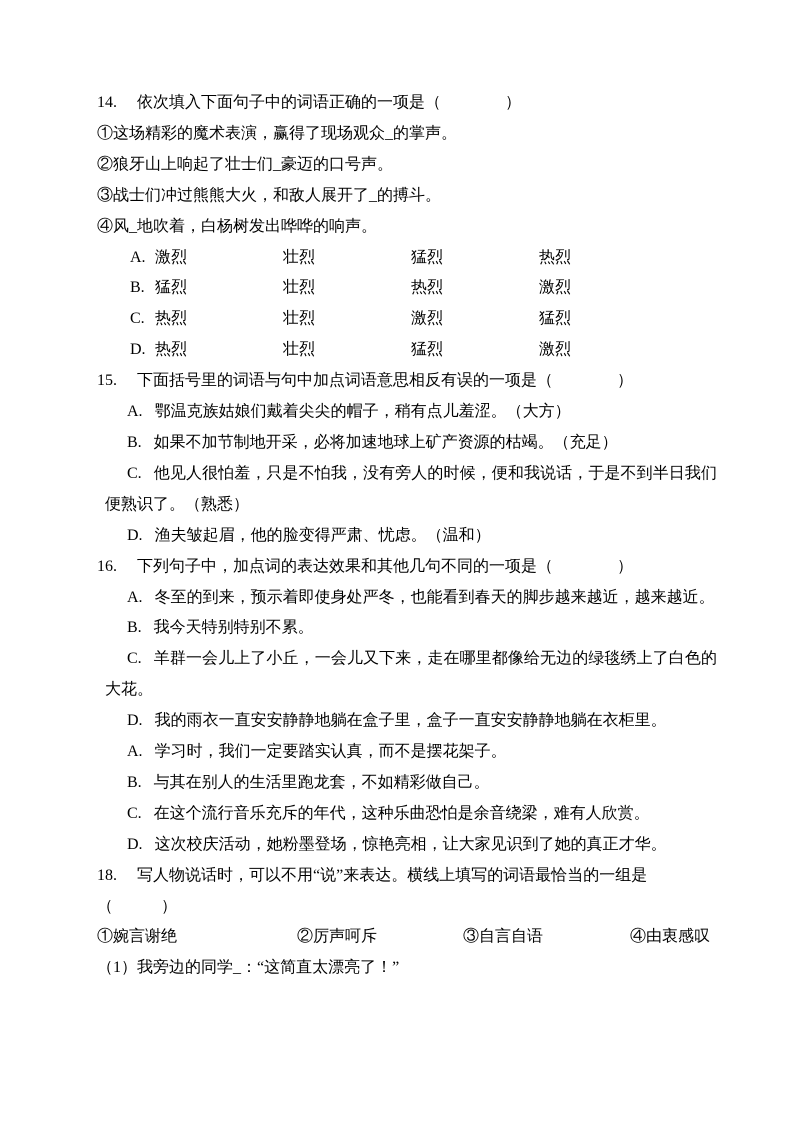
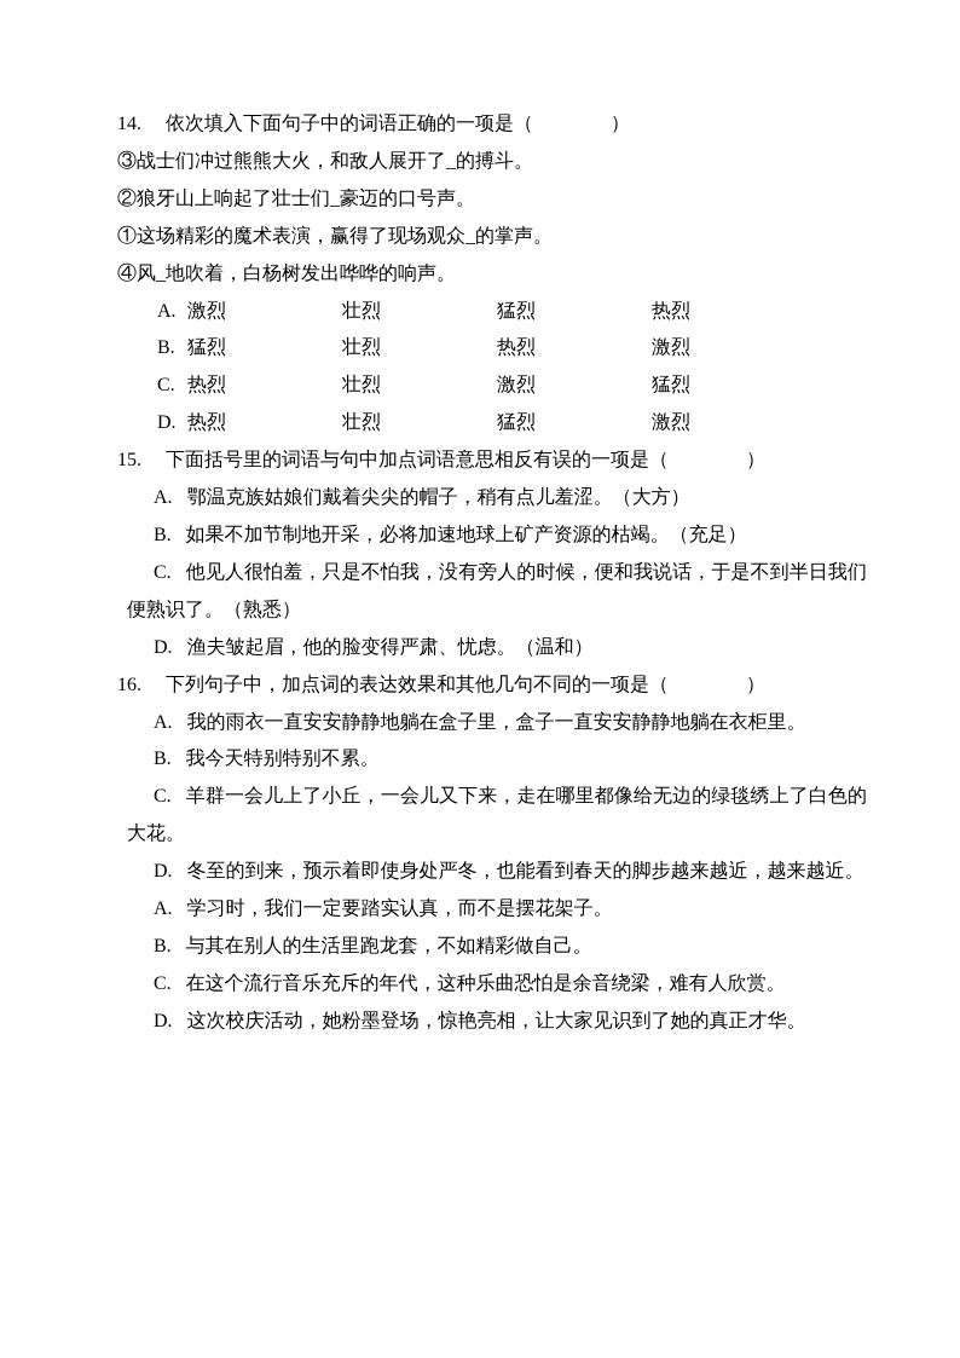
  14. 依次填入下面句子中的词语正确的一项是（ ）
- ①这场精彩的魔术表演，赢得了现场观众_的掌声。
+ ③战士们冲过熊熊大火，和敌人展开了_的搏斗。
  ②狼牙山上响起了壮士们_豪迈的口号声。
- ③战士们冲过熊熊大火，和敌人展开了_的搏斗。
+ ①这场精彩的魔术表演，赢得了现场观众_的掌声。
  ④风_地吹着，白杨树发出哗哗的响声。
  A.
  激烈
  壮烈
  猛烈
  热烈
  B.
  猛烈
  壮烈
  热烈
  激烈
  C.
  热烈
  壮烈
  激烈
  猛烈
  D.
  热烈
  壮烈
  猛烈
  激烈
  15. 下面括号里的词语与句中加点词语意思相反有误的一项是（ ）
  A. 鄂温克族姑娘们戴着尖尖的帽子，稍有点儿羞涩。（大方）
  B. 如果不加节制地开采，必将加速地球上矿产资源的枯竭。（充足）
  C. 他见人很怕羞，只是不怕我，没有旁人的时候，便和我说话，于是不到半日我们便熟识了。（熟悉）
  D. 渔夫皱起眉，他的脸变得严肃、忧虑。（温和）
  16. 下列句子中，加点词的表达效果和其他几句不同的一项是（ ）
- A. 冬至的到来，预示着即使身处严冬，也能看到春天的脚步越来越近，越来越近。
+ A. 我的雨衣一直安安静静地躺在盒子里，盒子一直安安静静地躺在衣柜里。
  B. 我今天特别特别不累。
  C. 羊群一会儿上了小丘，一会儿又下来，走在哪里都像给无边的绿毯绣上了白色的大花。
- D. 我的雨衣一直安安静静地躺在盒子里，盒子一直安安静静地躺在衣柜里。
+ D. 冬至的到来，预示着即使身处严冬，也能看到春天的脚步越来越近，越来越近。
  A. 学习时，我们一定要踏实认真，而不是摆花架子。
  B. 与其在别人的生活里跑龙套，不如精彩做自己。
  C. 在这个流行音乐充斥的年代，这种乐曲恐怕是余音绕梁，难有人欣赏。
  D. 这次校庆活动，她粉墨登场，惊艳亮相，让大家见识到了她的真正才华。
- 18. 写人物说话时，可以不用“说”来表达。横线上填写的词语最恰当的一组是
- （ ）
- ①婉言谢绝
- ②厉声呵斥
- ③自言自语
- ④由衷感叹
- （1）我旁边的同学_：“这简直太漂亮了！”
